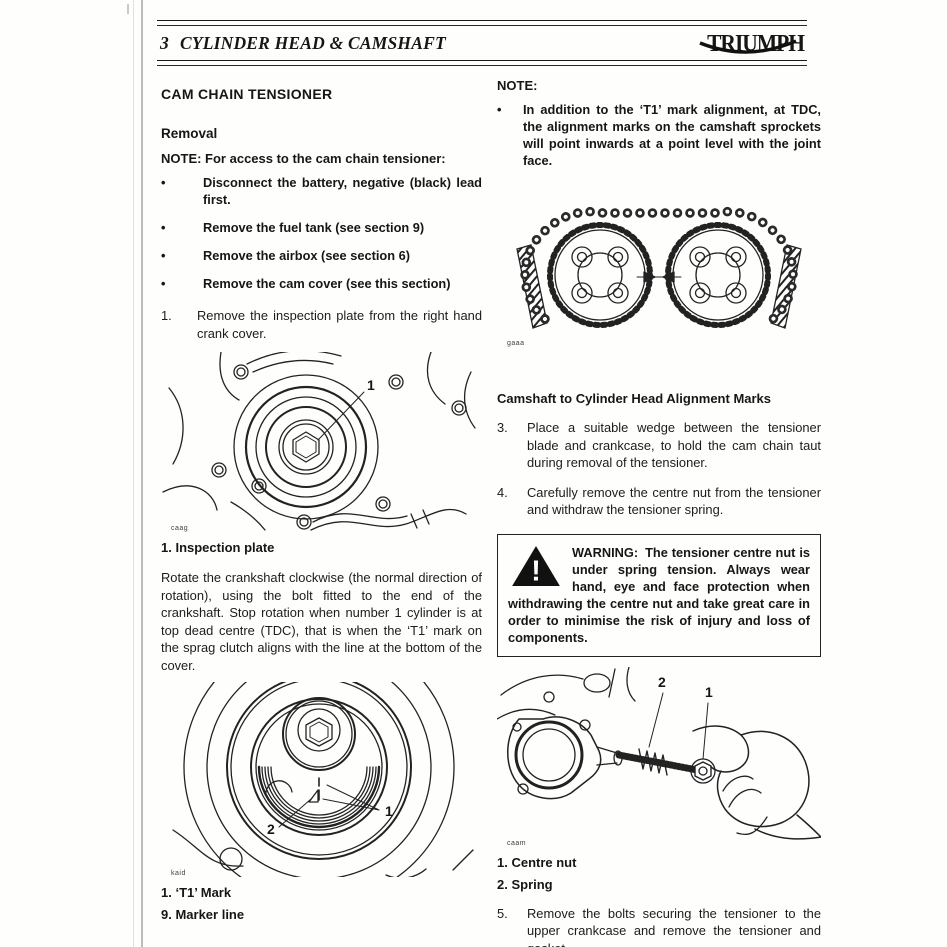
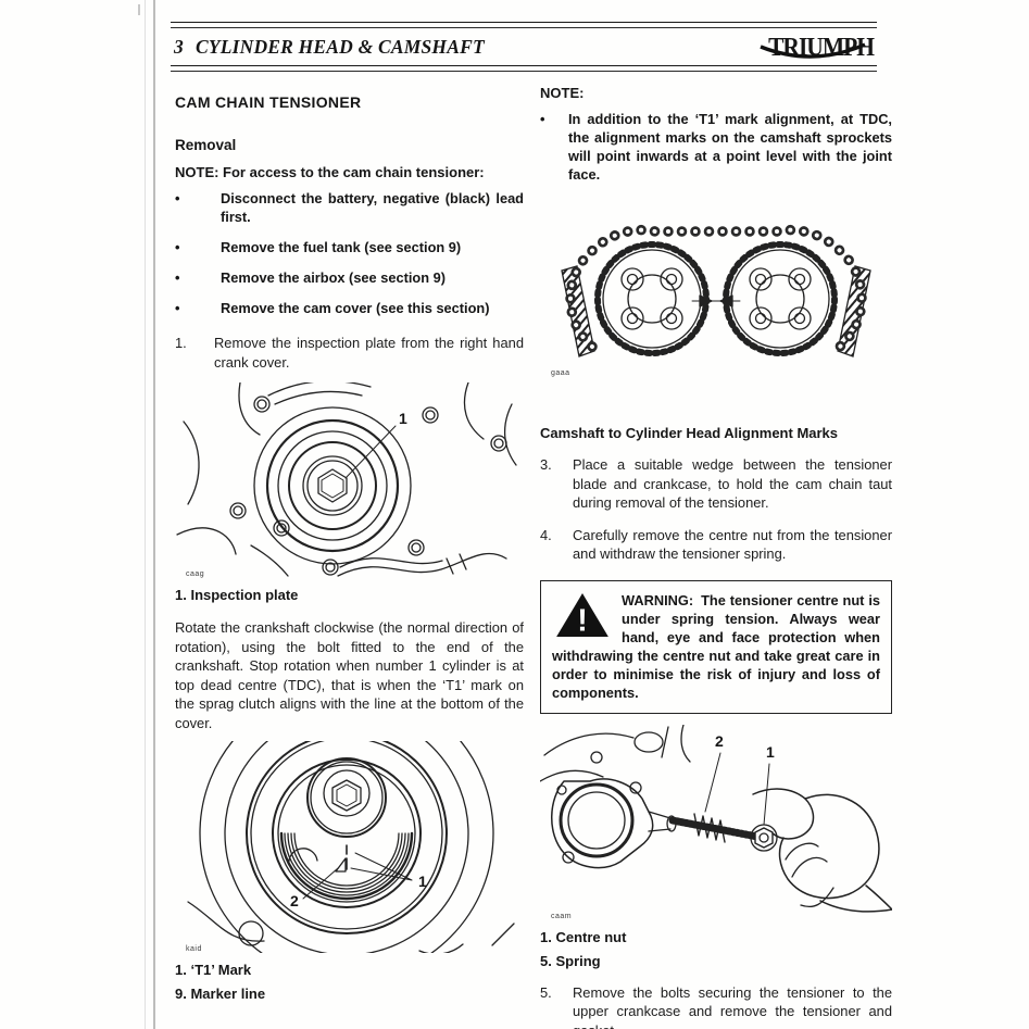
  3
  CYLINDER HEAD & CAMSHAFT
  TRIUMPH
  CAM CHAIN TENSIONER
  Removal
  NOTE: For access to the cam chain tensioner:
  •
  Disconnect the battery, negative (black) lead first.
  •
  Remove the fuel tank (see section 9)
  •
- Remove the airbox (see section 6)
+ Remove the airbox (see section 9)
  •
  Remove the cam cover (see this section)
  1.
  Remove the inspection plate from the right hand crank cover.
  1
  1. Inspection plate
  Rotate the crankshaft clockwise (the normal direction of rotation), using the bolt fitted to the end of the crankshaft. Stop rotation when number 1 cylinder is at top dead centre (TDC), that is when the ‘T1’ mark on the sprag clutch aligns with the line at the bottom of the cover.
  1
  2
  1. ‘T1’ Mark
  9. Marker line
  NOTE:
  •
  In addition to the ‘T1’ mark alignment, at TDC, the alignment marks on the camshaft sprockets will point inwards at a point level with the joint face.
  Camshaft to Cylinder Head Alignment Marks
  3.
  Place a suitable wedge between the tensioner blade and crankcase, to hold the cam chain taut during removal of the tensioner.
  4.
  Carefully remove the centre nut from the tensioner and withdraw the tensioner spring.
  !
  WARNING: The tensioner centre nut is under spring tension. Always wear hand, eye and face protection when withdrawing the centre nut and take great care in order to minimise the risk of injury and loss of components.
  2
  1
  1. Centre nut
- 2. Spring
+ 5. Spring
  5.
  Remove the bolts securing the tensioner to the upper crankcase and remove the tensioner and
